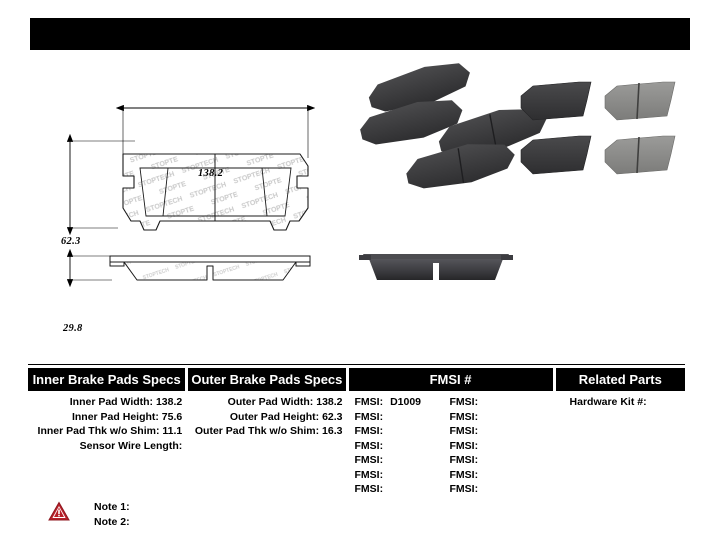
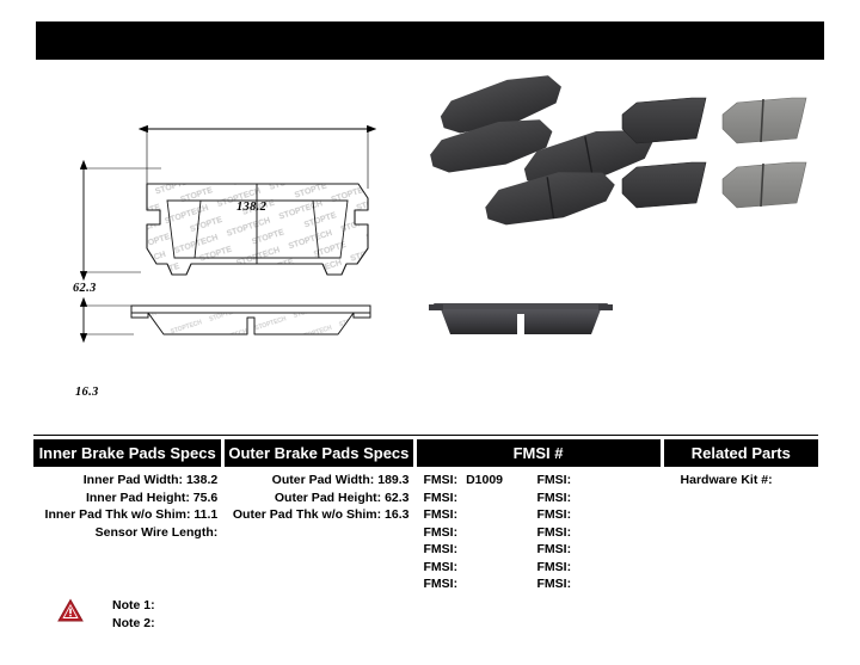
  138.2
  62.3
- 29.8
+ 16.3
  Inner Brake Pads Specs
  Outer Brake Pads Specs
  FMSI #
  Related Parts
  Inner Pad Width: 138.2
  Inner Pad Height: 75.6
  Inner Pad Thk w/o Shim: 11.1
  Sensor Wire Length:
- Outer Pad Width: 138.2
+ Outer Pad Width: 189.3
  Outer Pad Height: 62.3
  Outer Pad Thk w/o Shim: 16.3
  FMSI: D1009
  FMSI:
  FMSI:
  FMSI:
  FMSI:
  FMSI:
  FMSI:
  FMSI:
  FMSI:
  FMSI:
  FMSI:
  FMSI:
  FMSI:
  FMSI:
  Hardware Kit #:
  Note 1:
  Note 2:
